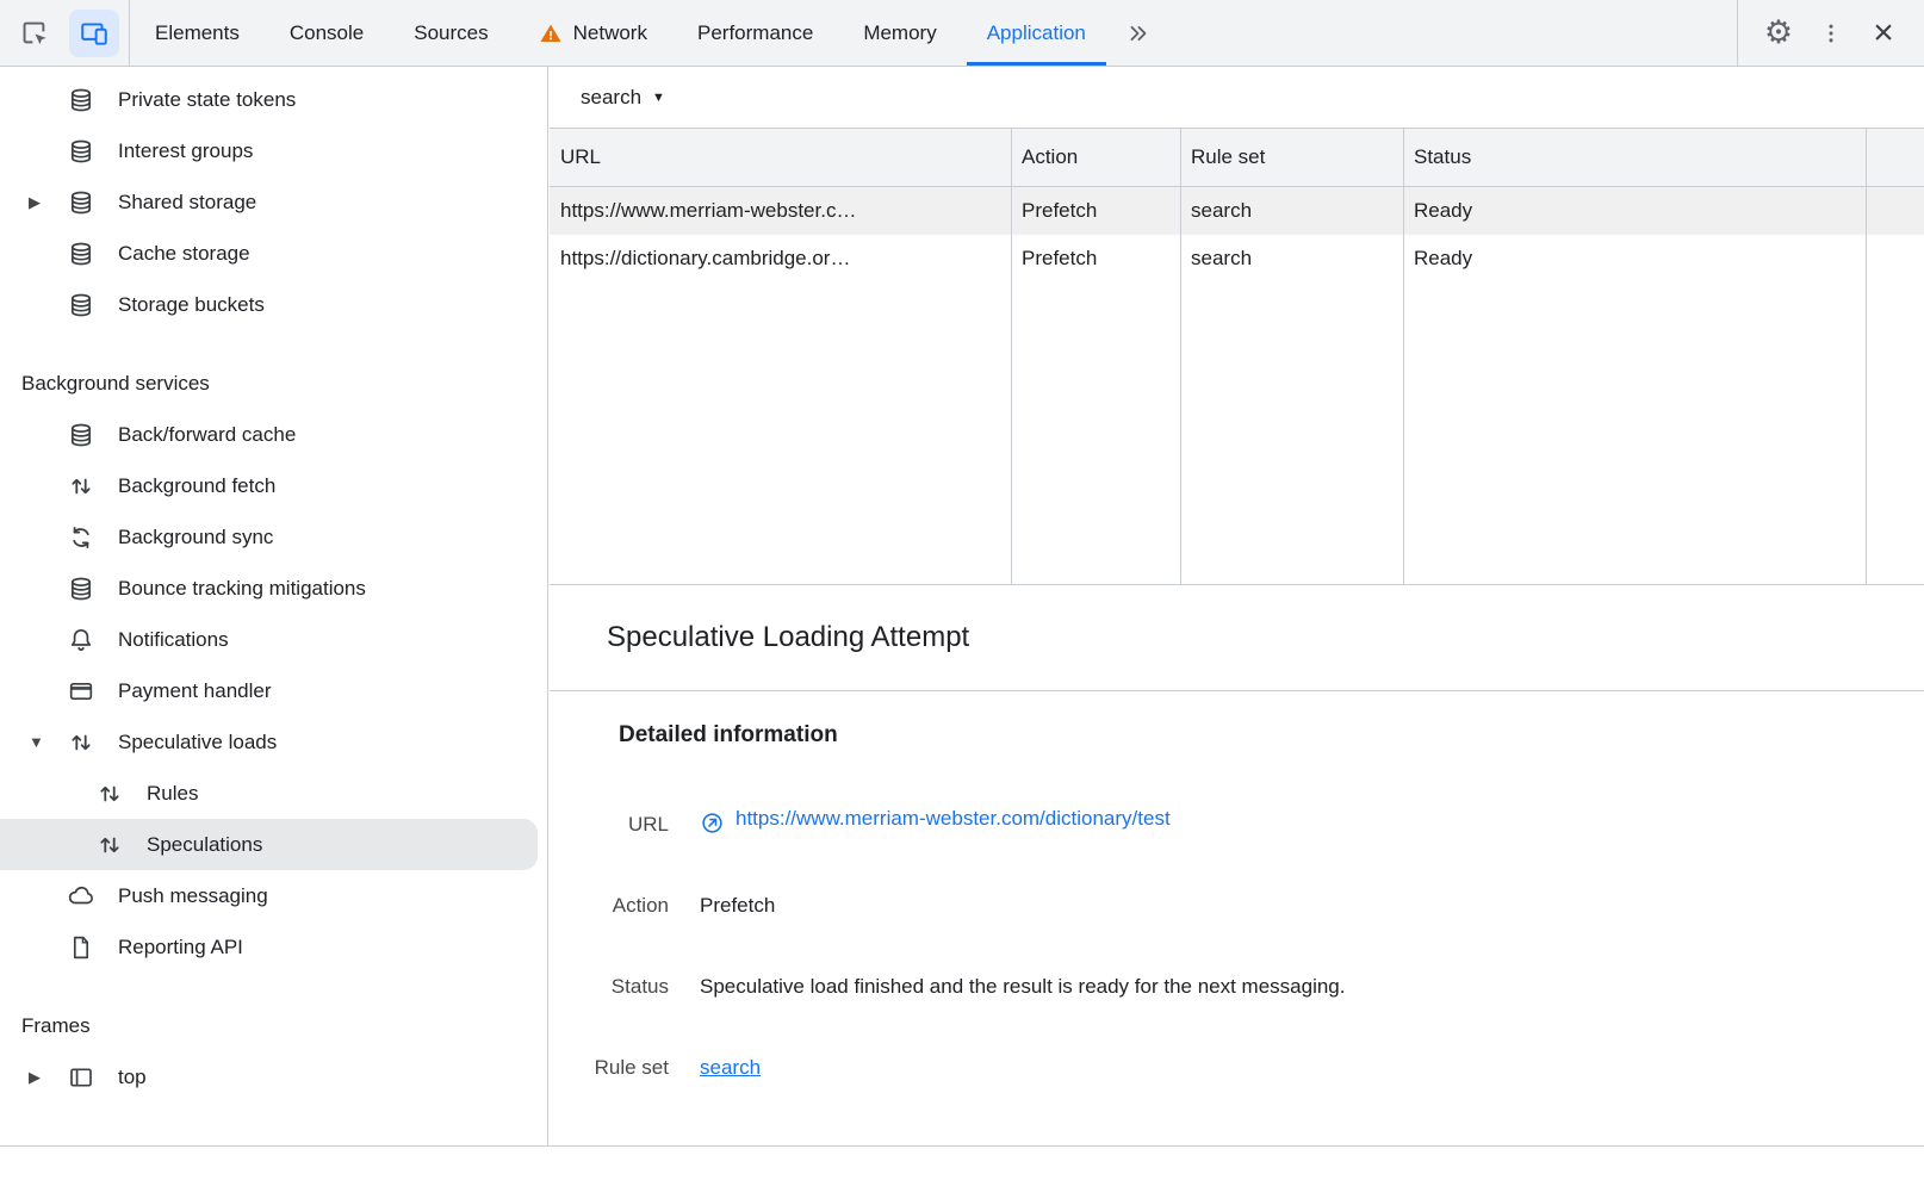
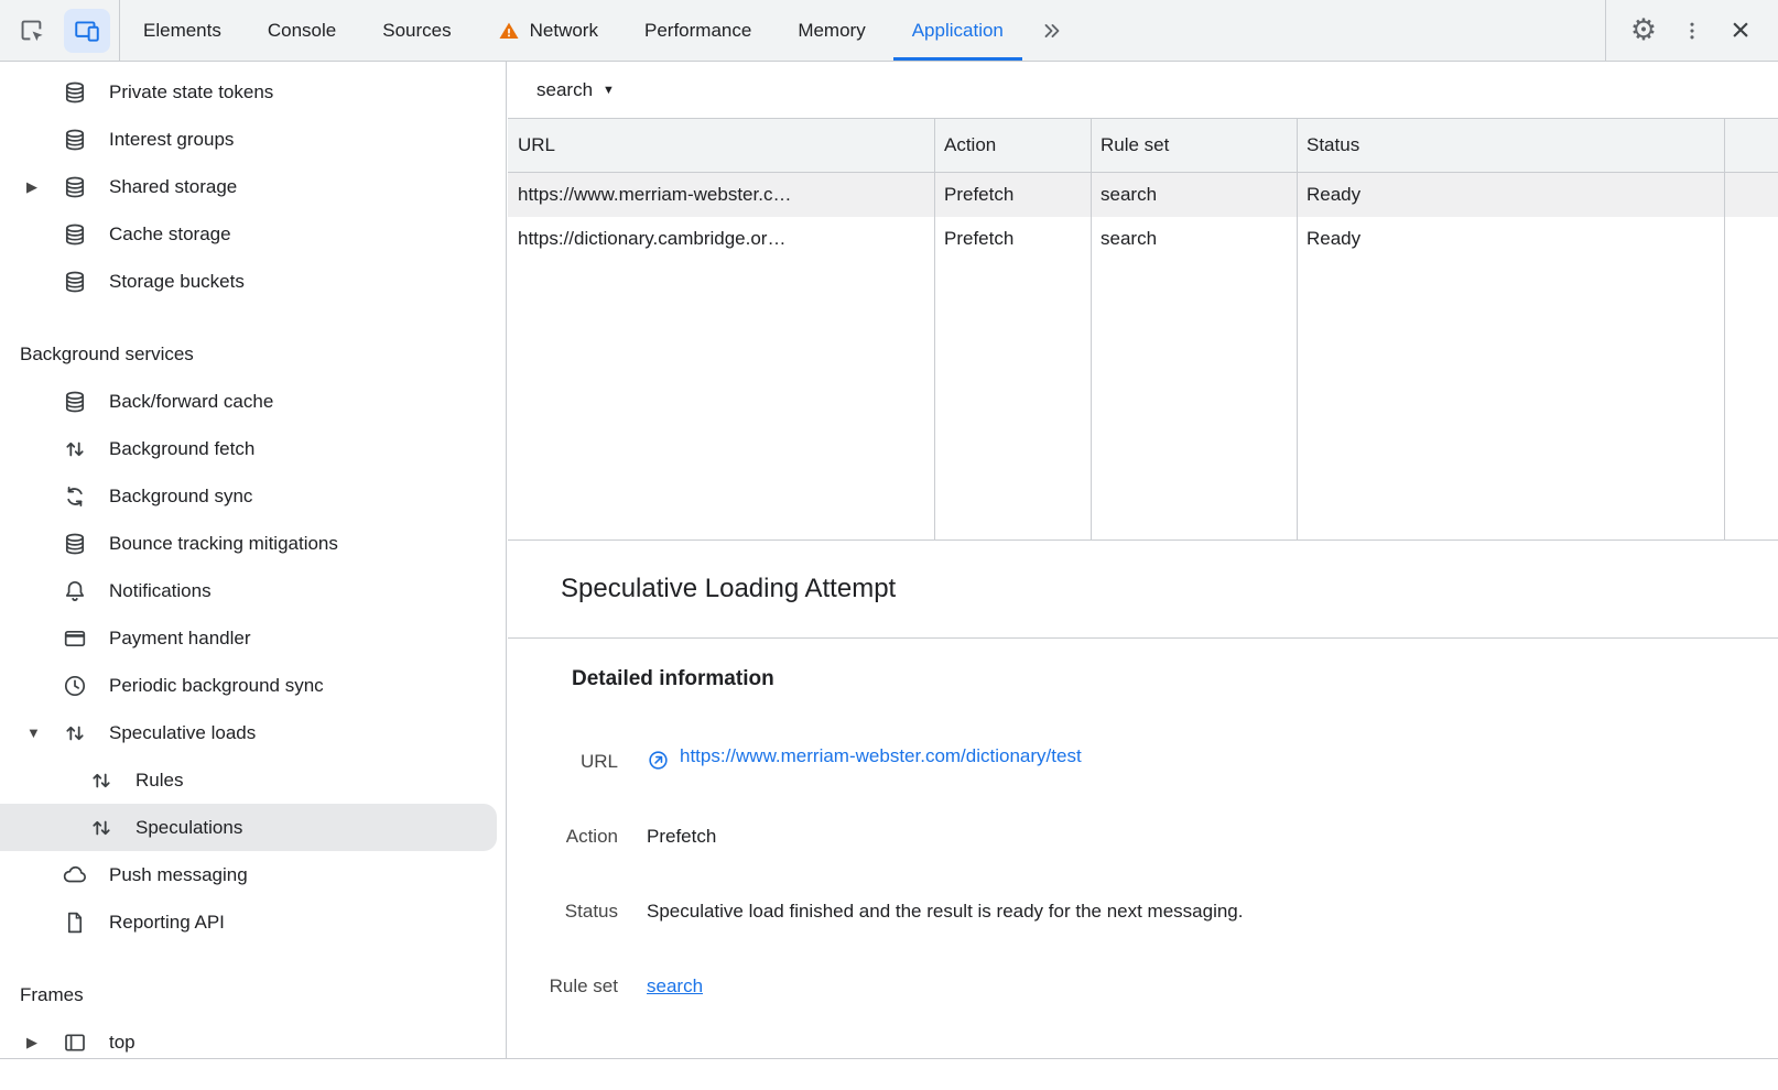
  Elements
  Console
  Sources
  Network
  Performance
  Memory
  Application
  ⚙
  ×
  Private state tokens
  Interest groups
  ▶
  Shared storage
  Cache storage
  Storage buckets
  Background services
  Back/forward cache
  Background fetch
  Background sync
  Bounce tracking mitigations
  Notifications
  Payment handler
+ Periodic background sync
  ▼
  Speculative loads
  Rules
  Speculations
  Push messaging
  Reporting API
  Frames
  ▶
  top
  search
  ▼
  URL
  Action
  Rule set
  Status
  https://www.merriam-webster.c…
  Prefetch
  search
  Ready
  https://dictionary.cambridge.or…
  Prefetch
  search
  Ready
  Speculative Loading Attempt
  Detailed information
  URL
  https://www.merriam-webster.com/dictionary/test
  Action
  Prefetch
  Status
  Speculative load finished and the result is ready for the next messaging.
  Rule set
  search
